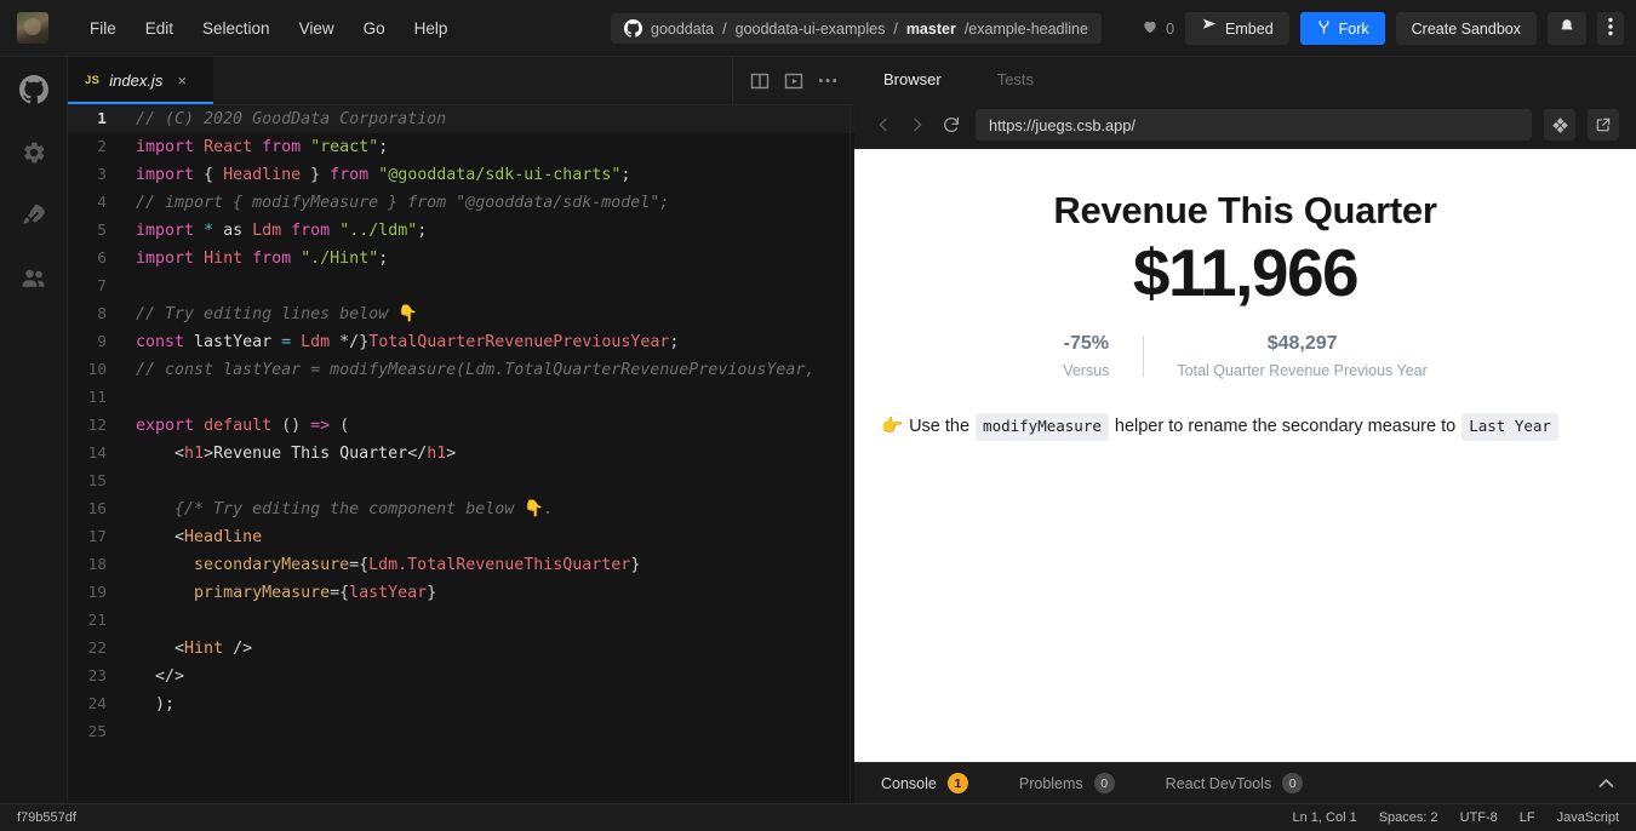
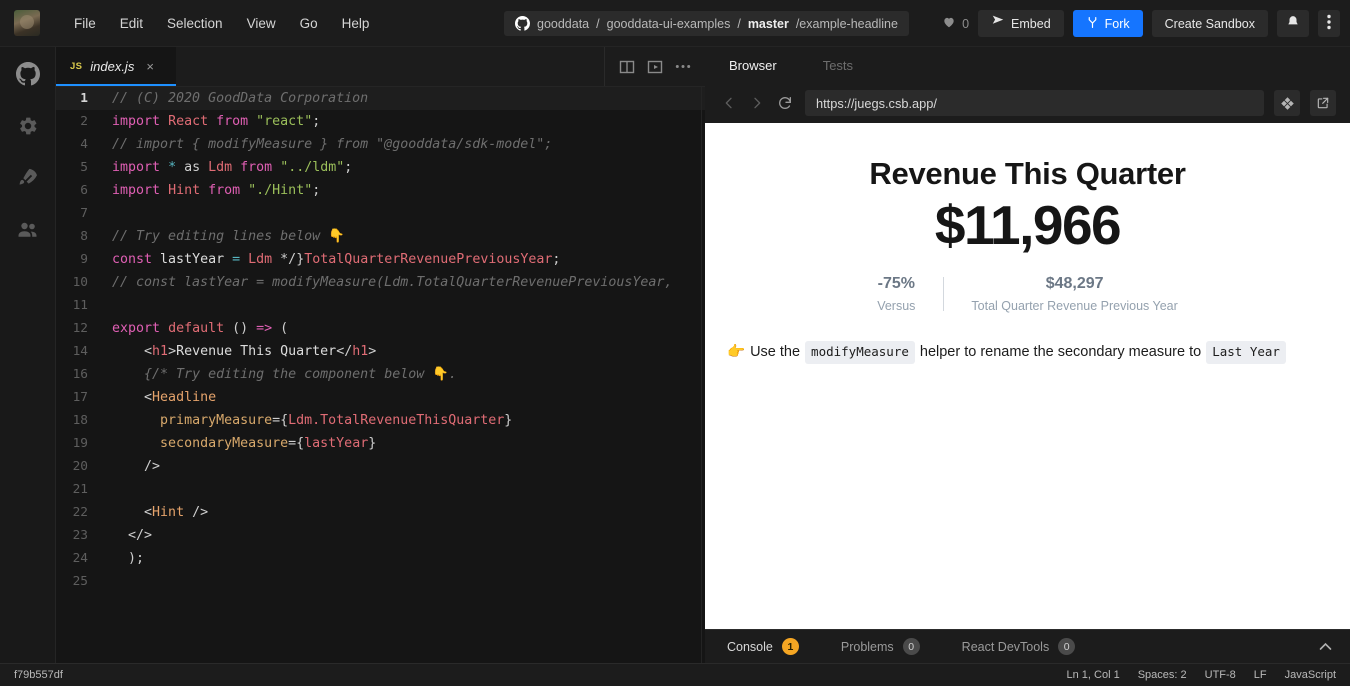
  File
  Edit
  Selection
  View
  Go
  Help
  gooddata
  /
  gooddata-ui-examples
  /
  master
  /example-headline
  0
  Embed
  Fork
  Create Sandbox
  JS
  index.js
  ×
  1
  // (C) 2020 GoodData Corporation
  2
  import React from "react";
- 3
- import { Headline } from "@gooddata/sdk-ui-charts";
  4
  // import { modifyMeasure } from "@gooddata/sdk-model";
  5
  import * as Ldm from "../ldm";
  6
  import Hint from "./Hint";
  7
  8
  // Try editing lines below 👇
  9
  const lastYear = Ldm */}TotalQuarterRevenuePreviousYear;
  10
  // const lastYear = modifyMeasure(Ldm.TotalQuarterRevenuePreviousYear,
  11
  12
  export default () => (
  14
  <h1>Revenue This Quarter</h1>
- 15
  16
  {/* Try editing the component below 👇.
  17
  <Headline
  18
- secondaryMeasure={Ldm.TotalRevenueThisQuarter}
+ primaryMeasure={Ldm.TotalRevenueThisQuarter}
  19
- primaryMeasure={lastYear}
+ secondaryMeasure={lastYear}
+ 20
+ />
  21
  22
  <Hint />
  23
  </>
  24
  );
  25
  Browser
  Tests
  https://juegs.csb.app/
  Revenue This Quarter
  $11,966
  -75%
  Versus
  $48,297
  Total Quarter Revenue Previous Year
  👉
  Use the
  modifyMeasure
  helper to rename the secondary measure to
  Last Year
  Console
  1
  Problems
  0
  React DevTools
  0
  f79b557df
  Ln 1, Col 1
  Spaces: 2
  UTF-8
  LF
  JavaScript
